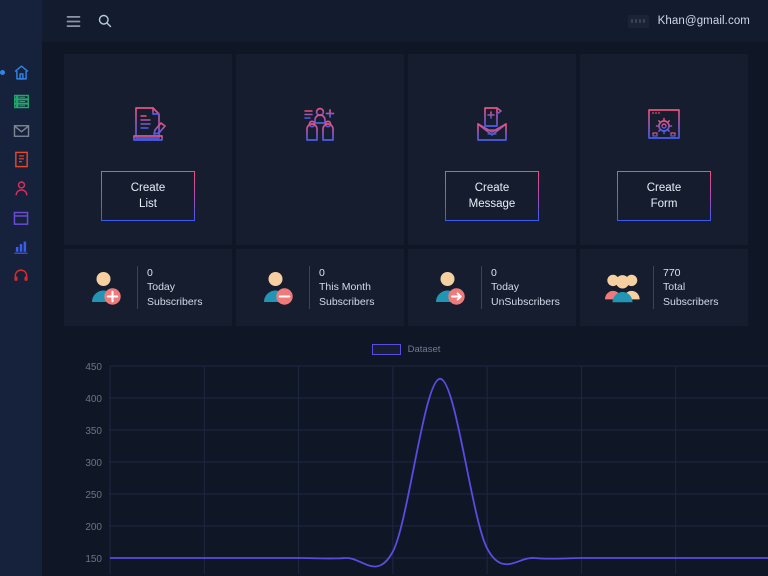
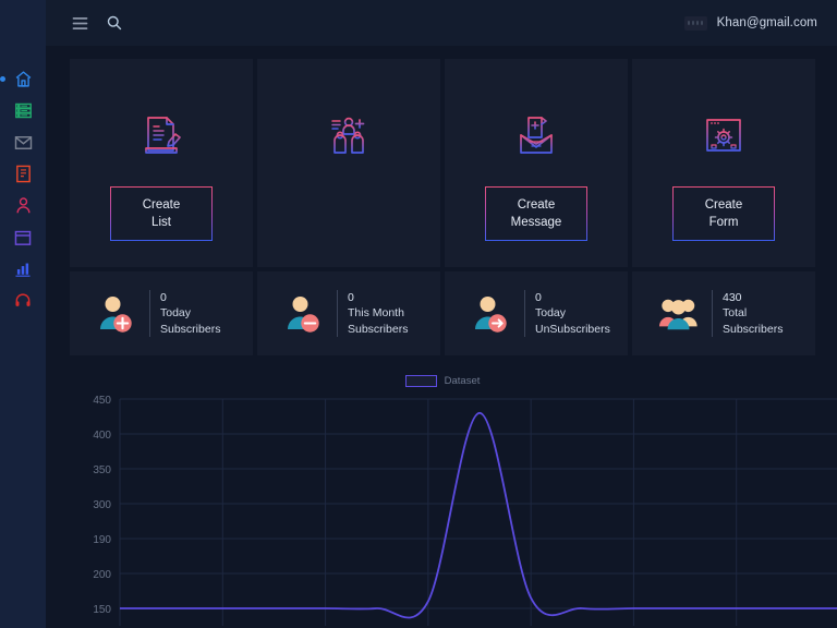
  Khan@gmail.com
  Create
  List
  Create
  Message
  Create
  Form
  0
  Today
  Subscribers
  0
  This Month
  Subscribers
  0
  Today
  UnSubscribers
- 770
+ 430
  Total
  Subscribers
  Dataset
  450
  400
  350
  300
- 250
+ 190
  200
  150
